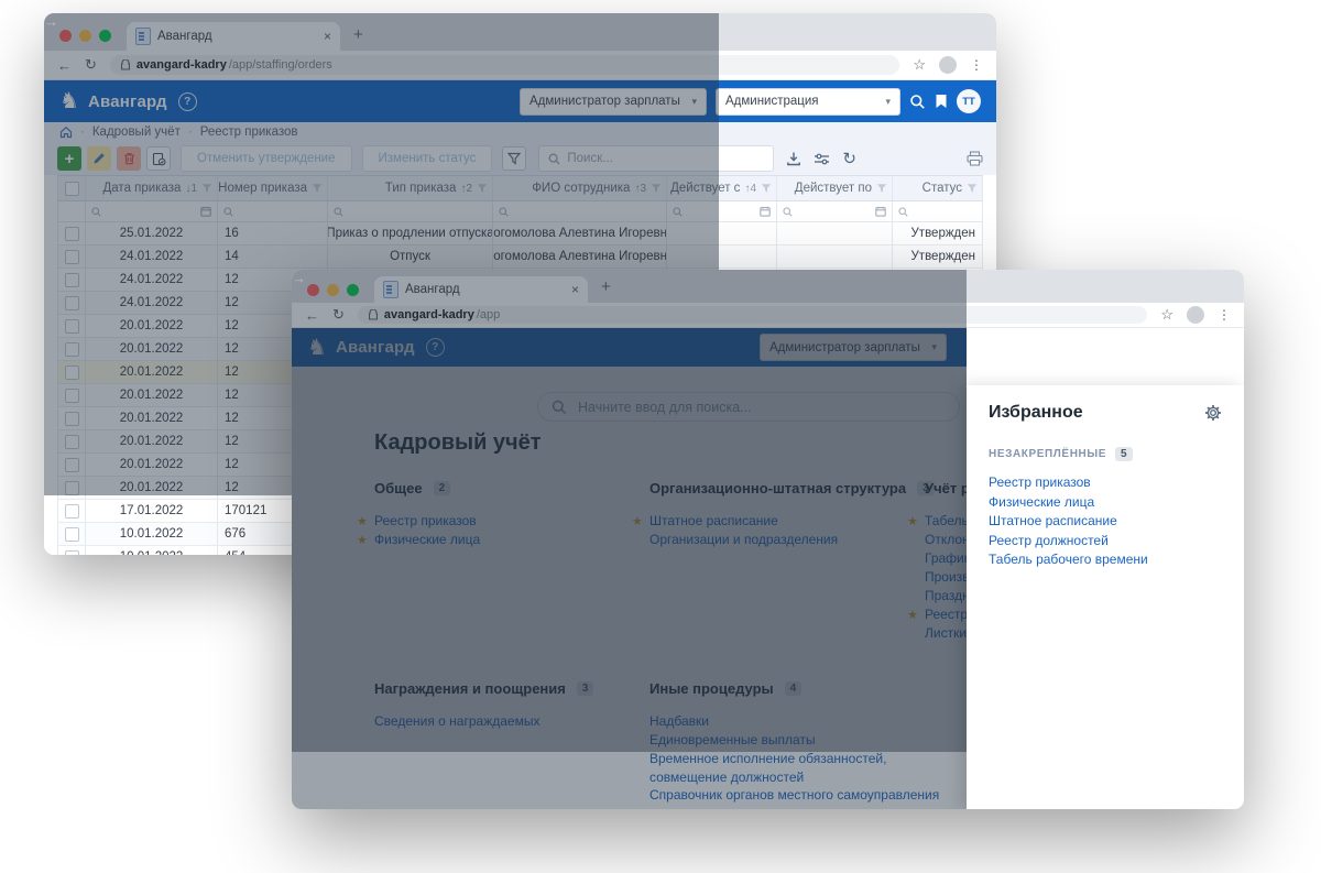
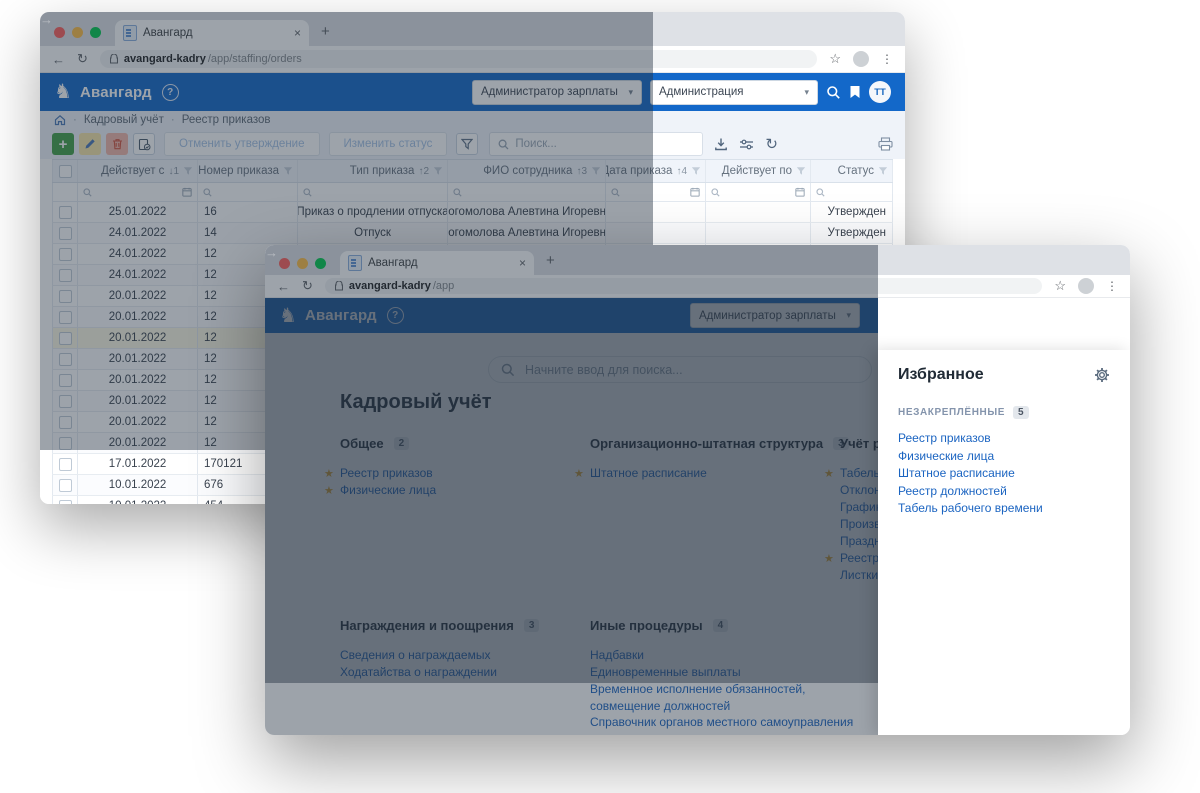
  Авангард
  ×
  +
  ←
  →
  ↻
  avangard-kadry
  /app/staffing/orders
  ☆
  ⋮
  ♞
  Авангард
  ?
  Администратор зарплаты
  ▾
  Администрация
  ▾
  ТТ
  ·
  Кадровый учёт
  ·
  Реестр приказов
  +
  Отменить утверждение
  Изменить статус
  Поиск...
  ↻
- Дата приказа
+ Действует с
  ↓1
  Номер приказа
  Тип приказа
  ↑2
  ФИО сотрудника
  ↑3
- Действует с
+ Дата приказа
  ↑4
  Действует по
  Статус
  25.01.2022
  16
  Приказ о продлении отпуска
  огомолова Алевтина Игоревн
  Утвержден
  24.01.2022
  14
  Отпуск
  огомолова Алевтина Игоревн
  Утвержден
  24.01.2022
  12
  24.01.2022
  12
  20.01.2022
  12
  20.01.2022
  12
  20.01.2022
  12
  20.01.2022
  12
  20.01.2022
  12
  20.01.2022
  12
  20.01.2022
  12
  20.01.2022
  12
  17.01.2022
  170121
  10.01.2022
  676
  Авангард
  ×
  +
  ←
  →
  ↻
  avangard-kadry
  /app
  ☆
  ⋮
  ♞
  Авангард
  ?
  Администратор зарплаты
  ▾
  Начните ввод для поиска...
  Кадровый учёт
  Общее
  2
  ★
  Реестр приказов
  ★
  Физические лица
  Организационно-штатная структура
  3
  ★
  Штатное расписание
- Организации и подразделения
  Учёт р
  ★
  Табель
  Откло
  Графи
  Произ
  Празд
  ★
  Реестр
  Листки
  Награждения и поощрения
  3
  Сведения о награждаемых
+ Ходатайства о награждении
  Иные процедуры
  4
  Надбавки
  Единовременные выплаты
  Временное исполнение обязанностей, совмещение должностей
  Справочник органов местного самоуправления
  Избранное
  НЕЗАКРЕПЛЁННЫЕ
  5
  Реестр приказов
  Физические лица
  Штатное расписание
  Реестр должностей
  Табель рабочего времени
